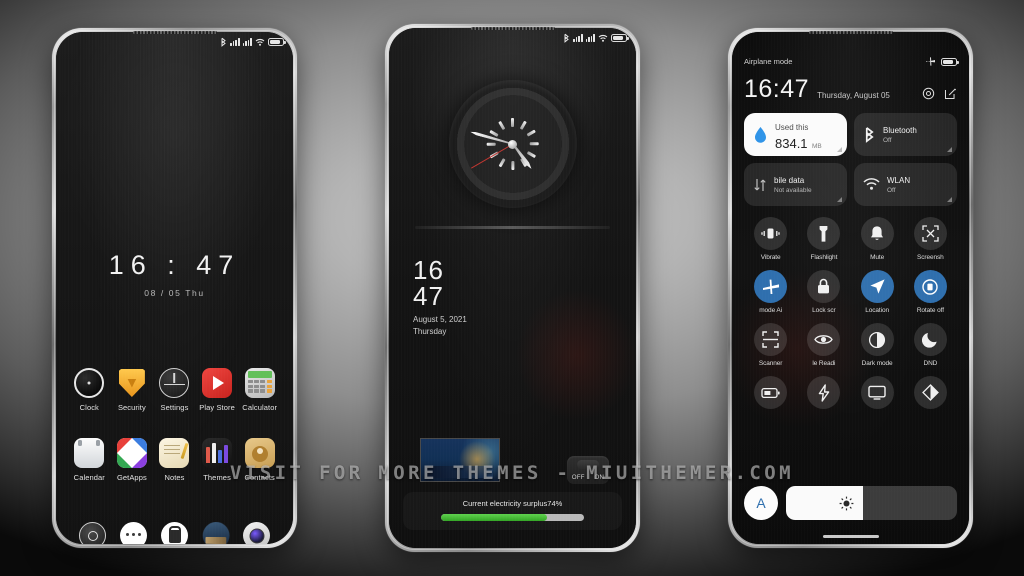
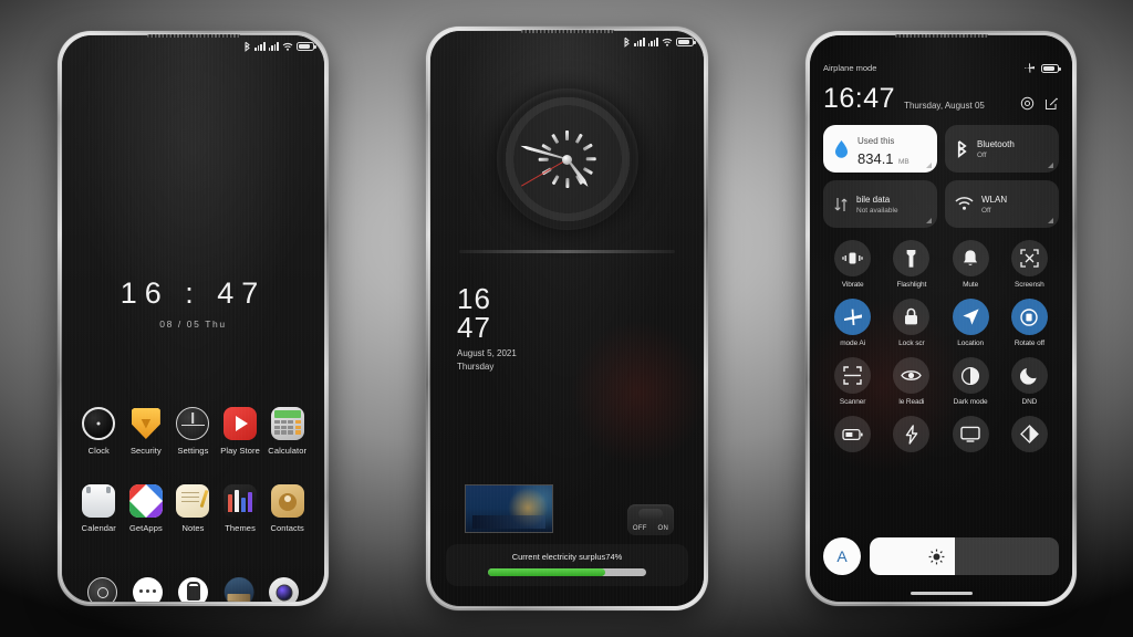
- VISIT FOR MORE THEMES - MIUITHEMER.COM
